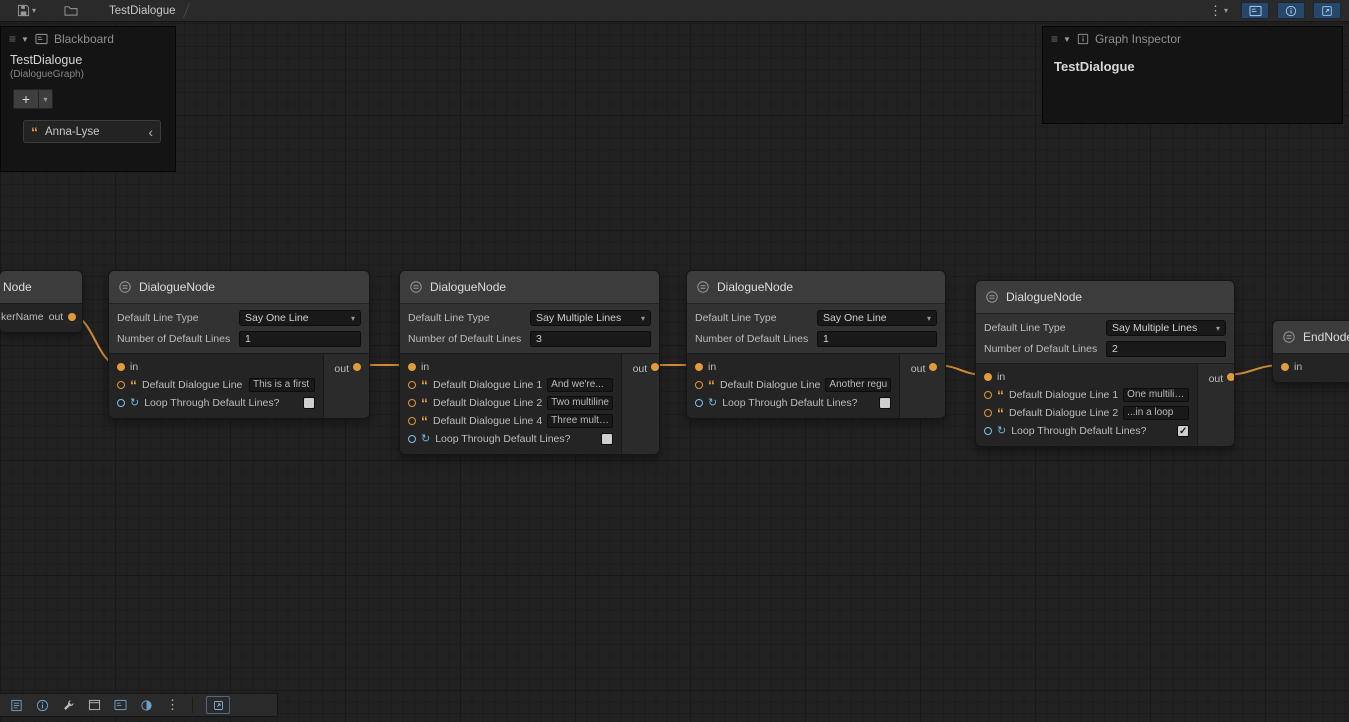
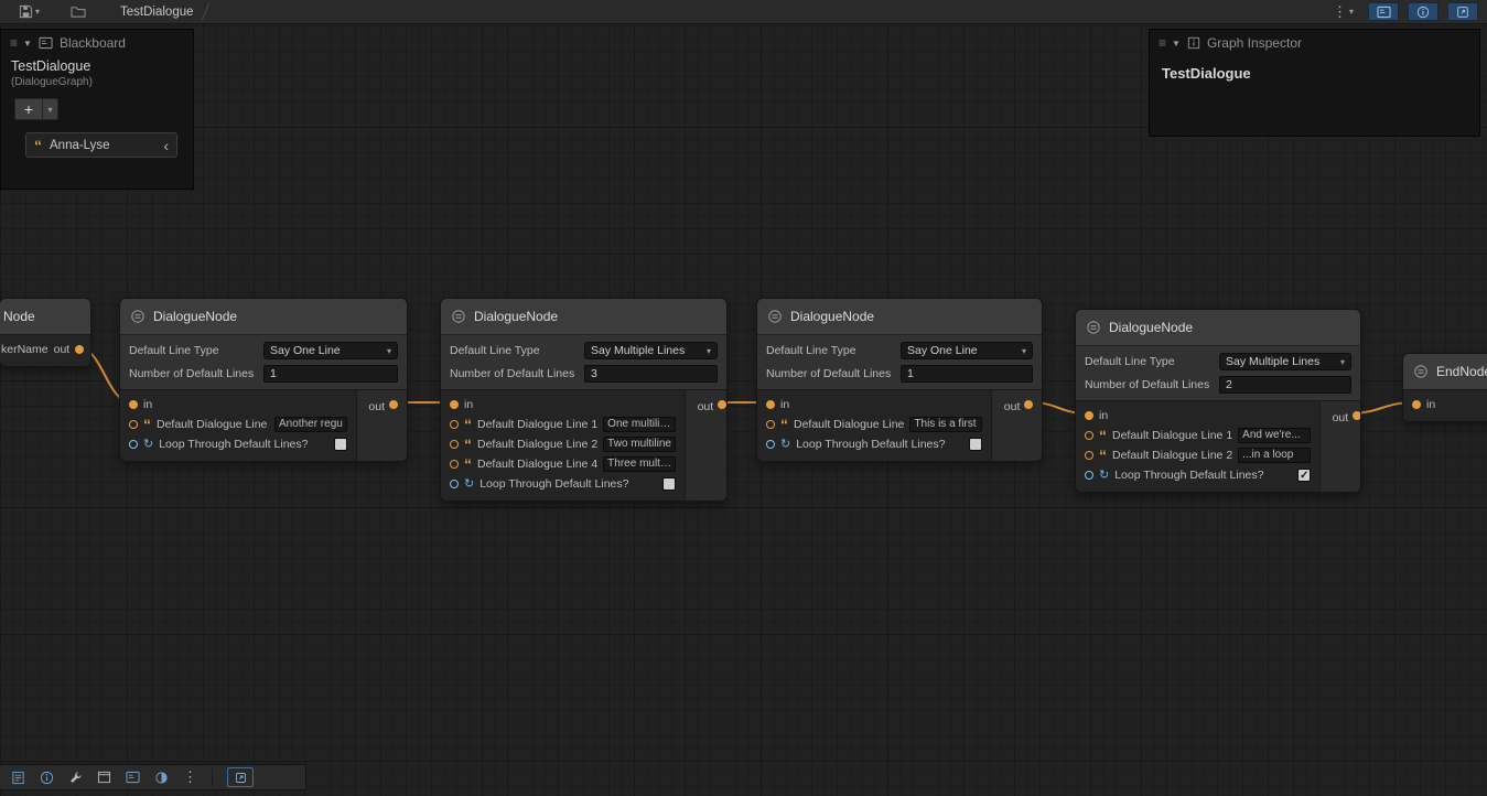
  Node
  kerName
  out
  DialogueNode
  Default Line Type
  Say One Line
  ▾
  Number of Default Lines
  1
  in
  “
  Default Dialogue Line
- This is a first
+ Another regu
  ↻
  Loop Through Default Lines?
  out
  DialogueNode
  Default Line Type
  Say Multiple Lines
  ▾
  Number of Default Lines
  3
  in
  “
  Default Dialogue Line 1
- And we're...
+ One multiline
  “
  Default Dialogue Line 2
  Two multiline
  “
  Default Dialogue Line 4
  Three multilin
  ↻
  Loop Through Default Lines?
  out
  DialogueNode
  Default Line Type
  Say One Line
  ▾
  Number of Default Lines
  1
  in
  “
  Default Dialogue Line
- Another regu
+ This is a first
  ↻
  Loop Through Default Lines?
  out
  DialogueNode
  Default Line Type
  Say Multiple Lines
  ▾
  Number of Default Lines
  2
  in
  “
  Default Dialogue Line 1
- One multiline
+ And we're...
  “
  Default Dialogue Line 2
  ...in a loop
  ↻
  Loop Through Default Lines?
  ✓
  out
  EndNod
  in
  ▾
  TestDialogue
  ⋮
  ▾
  ≡
  ▼
  Blackboard
  TestDialogue
  (DialogueGraph)
  +
  ▾
  “
  Anna-Lyse
  ‹
  ≡
  ▼
  Graph Inspector
  TestDialogue
  ⋮
